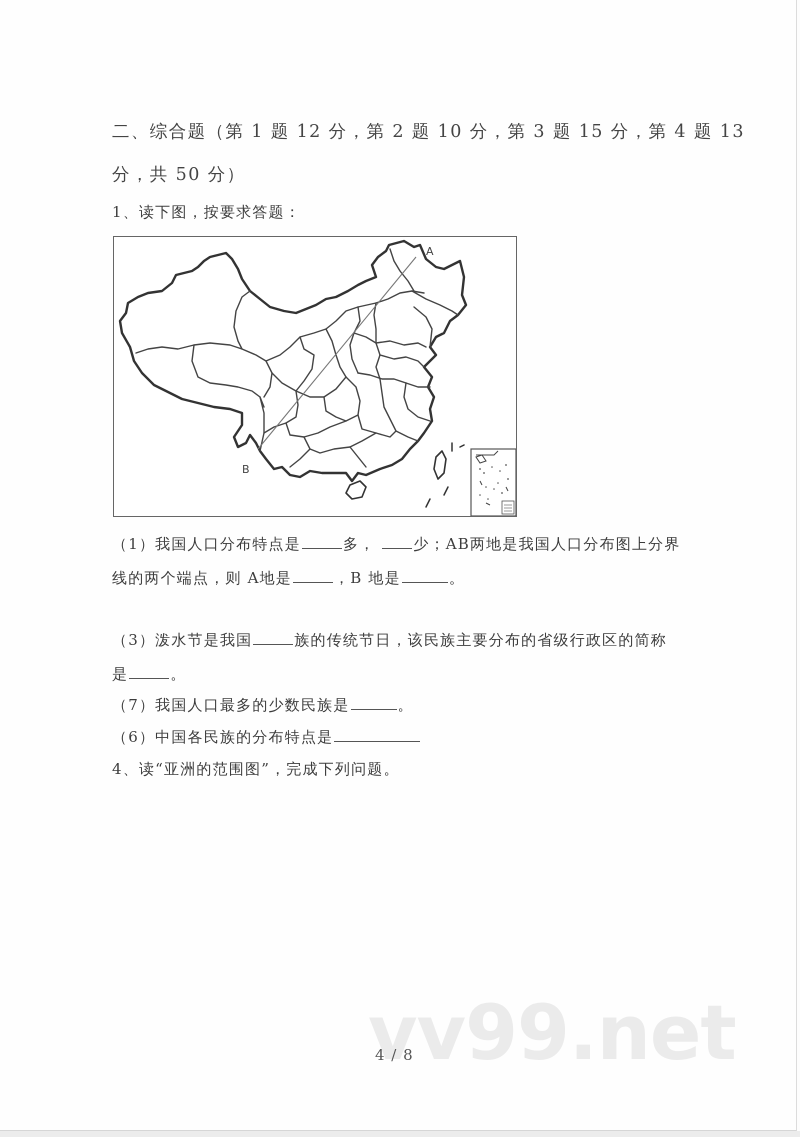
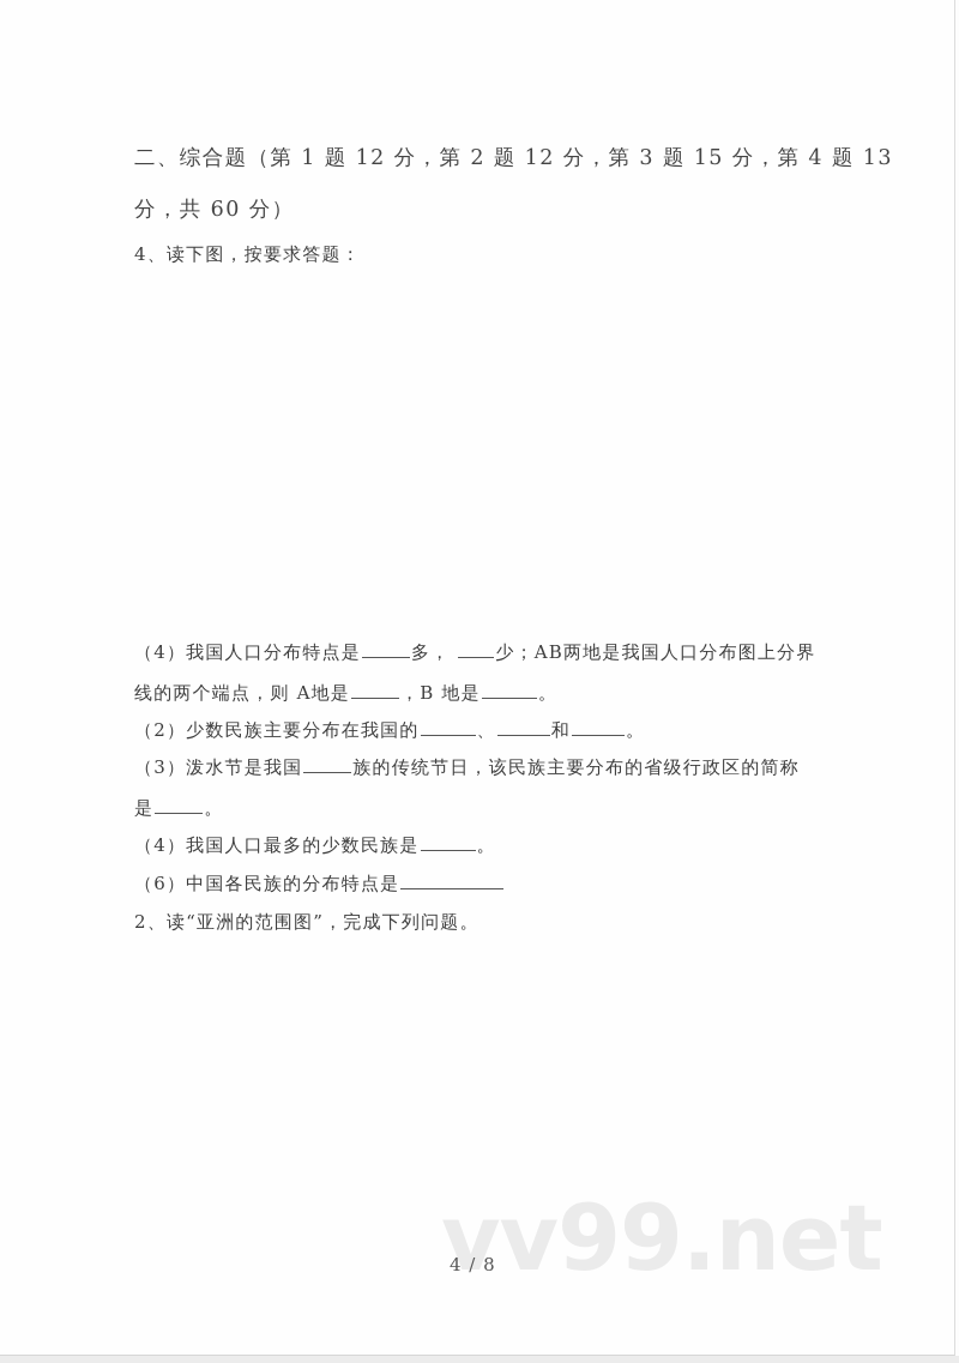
- 二、综合题（第 1 题 12 分，第 2 题 10 分，第 3 题 15 分，第 4 题 13
+ 二、综合题（第 1 题 12 分，第 2 题 12 分，第 3 题 15 分，第 4 题 13
- 分，共 50 分）
+ 分，共 60 分）
- 1、读下图，按要求答题：
+ 4、读下图，按要求答题：
- A
- B
- （1）我国人口分布特点是 多， 少；AB两地是我国人口分布图上分界
+ （4）我国人口分布特点是 多， 少；AB两地是我国人口分布图上分界
  线的两个端点，则 A地是 ，B 地是 。
+ （2）少数民族主要分布在我国的 、 和 。
  （3）泼水节是我国 族的传统节日，该民族主要分布的省级行政区的简称
  是 。
- （7）我国人口最多的少数民族是 。
+ （4）我国人口最多的少数民族是 。
  （6）中国各民族的分布特点是
- 4、读“亚洲的范围图”，完成下列问题。
+ 2、读“亚洲的范围图”，完成下列问题。
  vv99.net
  4 / 8
